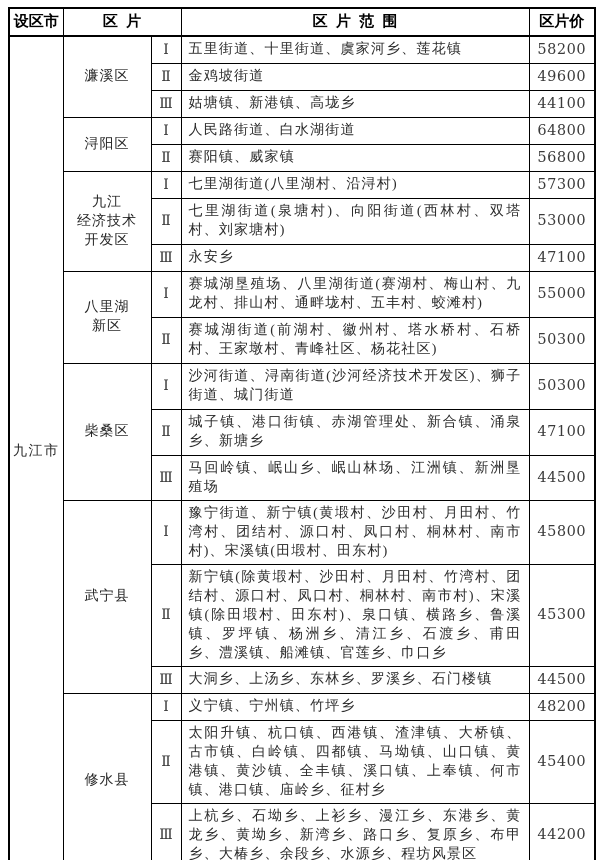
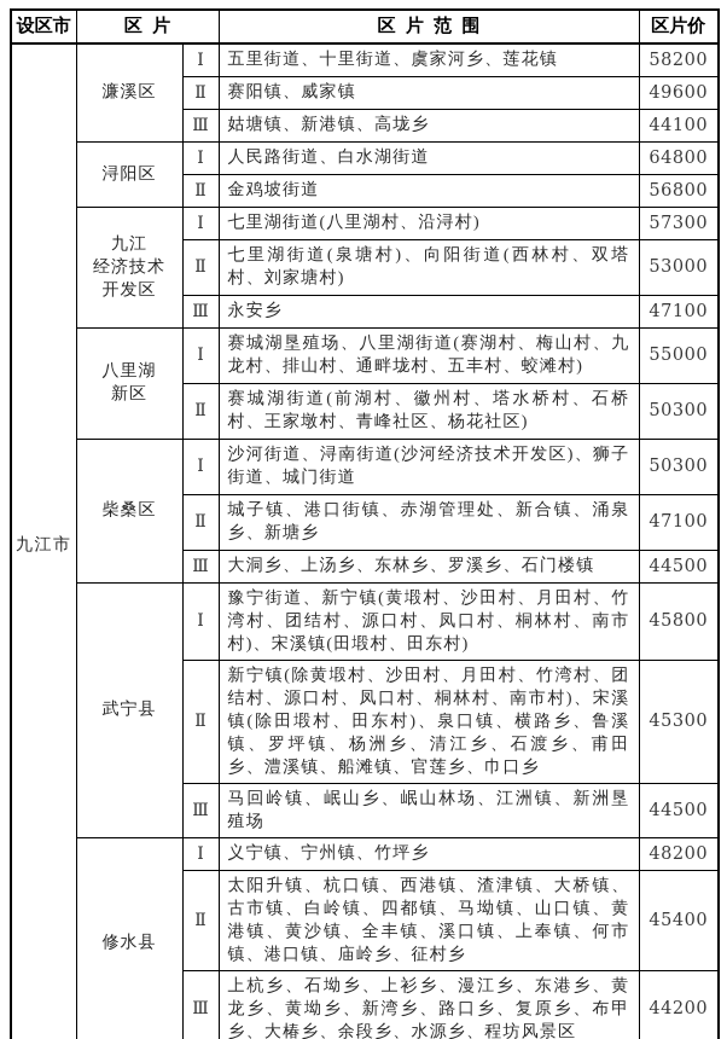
  设区市	区片	区片范围	区片价
  九江市	濂溪区	Ⅰ	五里街道、十里街道、虞家河乡、莲花镇	58200
- Ⅱ	金鸡坡街道	49600
+ Ⅱ	赛阳镇、威家镇	49600
  Ⅲ	姑塘镇、新港镇、高垅乡	44100
  浔阳区	Ⅰ	人民路街道、白水湖街道	64800
- Ⅱ	赛阳镇、威家镇	56800
+ Ⅱ	金鸡坡街道	56800
  九江 经济技术 开发区	Ⅰ	七里湖街道(八里湖村、沿浔村)	57300
  Ⅱ	七里湖街道(泉塘村)、向阳街道(西林村、双塔村、刘家塘村)	53000
  Ⅲ	永安乡	47100
  八里湖 新区	Ⅰ	赛城湖垦殖场、八里湖街道(赛湖村、梅山村、九龙村、排山村、通畔垅村、五丰村、蛟滩村)	55000
  Ⅱ	赛城湖街道(前湖村、徽州村、塔水桥村、石桥村、王家墩村、青峰社区、杨花社区)	50300
  柴桑区	Ⅰ	沙河街道、浔南街道(沙河经济技术开发区)、狮子街道、城门街道	50300
  Ⅱ	城子镇、港口街镇、赤湖管理处、新合镇、涌泉乡、新塘乡	47100
- Ⅲ	马回岭镇、岷山乡、岷山林场、江洲镇、新洲垦殖场	44500
+ Ⅲ	大洞乡、上汤乡、东林乡、罗溪乡、石门楼镇	44500
  武宁县	Ⅰ	豫宁街道、新宁镇(黄塅村、沙田村、月田村、竹湾村、团结村、源口村、凤口村、桐林村、南市村)、宋溪镇(田塅村、田东村)	45800
  Ⅱ	新宁镇(除黄塅村、沙田村、月田村、竹湾村、团结村、源口村、凤口村、桐林村、南市村)、宋溪镇(除田塅村、田东村)、泉口镇、横路乡、鲁溪镇、罗坪镇、杨洲乡、清江乡、石渡乡、甫田乡、澧溪镇、船滩镇、官莲乡、巾口乡	45300
- Ⅲ	大洞乡、上汤乡、东林乡、罗溪乡、石门楼镇	44500
+ Ⅲ	马回岭镇、岷山乡、岷山林场、江洲镇、新洲垦殖场	44500
  修水县	Ⅰ	义宁镇、宁州镇、竹坪乡	48200
  Ⅱ	太阳升镇、杭口镇、西港镇、渣津镇、大桥镇、古市镇、白岭镇、四都镇、马坳镇、山口镇、黄港镇、黄沙镇、全丰镇、溪口镇、上奉镇、何市镇、港口镇、庙岭乡、征村乡	45400
  Ⅲ	上杭乡、石坳乡、上衫乡、漫江乡、东港乡、黄龙乡、黄坳乡、新湾乡、路口乡、复原乡、布甲乡、大椿乡、余段乡、水源乡、程坊风景区	44200
